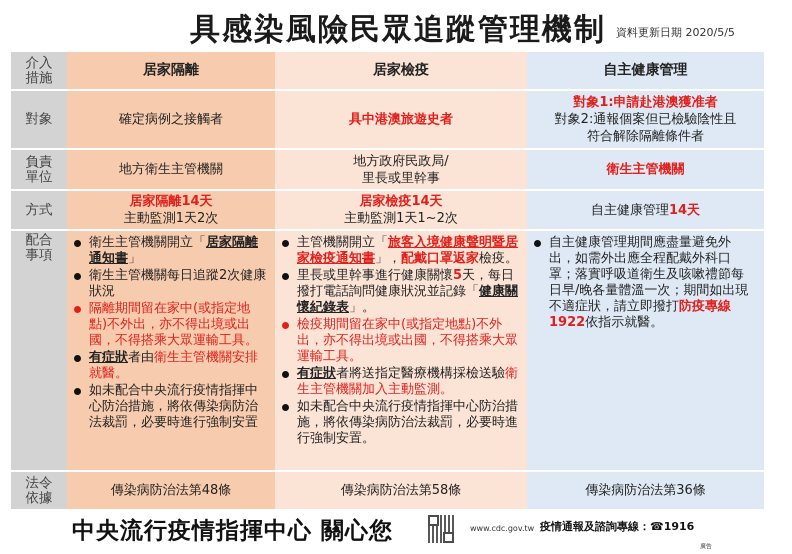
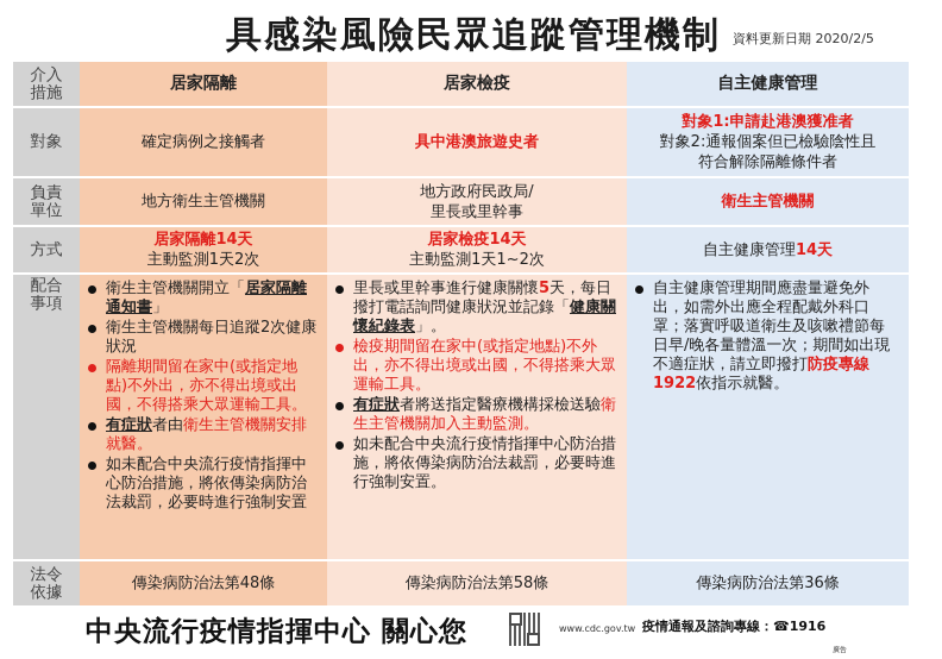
  具感染風險民眾追蹤管理機制
- 資料更新日期 2020/5/5
+ 資料更新日期 2020/2/5
  介入
  措施
  居家隔離
  居家檢疫
  自主健康管理
  對象
  確定病例之接觸者
  具中港澳旅遊史者
  對象1:申請赴港澳獲准者
  對象2:通報個案但已檢驗陰性且
  符合解除隔離條件者
  負責
  單位
  地方衛生主管機關
  地方政府民政局/
  里長或里幹事
  衛生主管機關
  方式
  居家隔離14天
  主動監測1天2次
  居家檢疫14天
  主動監測1天1~2次
  自主健康管理
  14天
  配合
  事項
  衛生主管機關開立「居家隔離通知書」
  衛生主管機關每日追蹤2次健康狀況
  隔離期間留在家中(或指定地點)不外出，亦不得出境或出國，不得搭乘大眾運輸工具。
  有症狀者由衛生主管機關安排就醫。
  如未配合中央流行疫情指揮中心防治措施，將依傳染病防治法裁罰，必要時進行強制安置
- 主管機關開立「旅客入境健康聲明暨居家檢疫通知書」，配戴口罩返家檢疫。
  里長或里幹事進行健康關懷5天，每日撥打電話詢問健康狀況並記錄「健康關懷紀錄表」。
  檢疫期間留在家中(或指定地點)不外出，亦不得出境或出國，不得搭乘大眾運輸工具。
  有症狀者將送指定醫療機構採檢送驗衛生主管機關加入主動監測。
  如未配合中央流行疫情指揮中心防治措施，將依傳染病防治法裁罰，必要時進行強制安置。
  自主健康管理期間應盡量避免外出，如需外出應全程配戴外科口罩；落實呼吸道衛生及咳嗽禮節每日早/晚各量體溫一次；期間如出現不適症狀，請立即撥打防疫專線1922依指示就醫。
  法令
  依據
  傳染病防治法第48條
  傳染病防治法第58條
  傳染病防治法第36條
  中央流行疫情指揮中心 關心您
  www.cdc.gov.tw
  疫情通報及諮詢專線：☎1916
